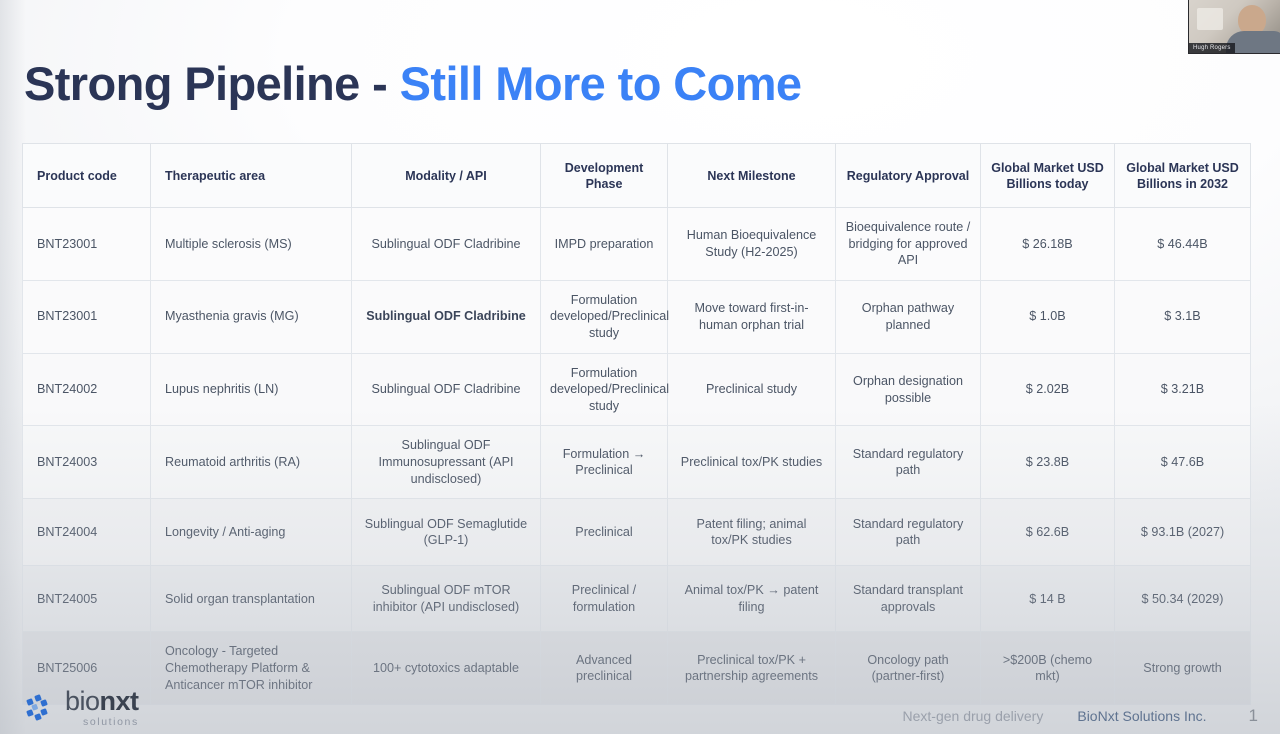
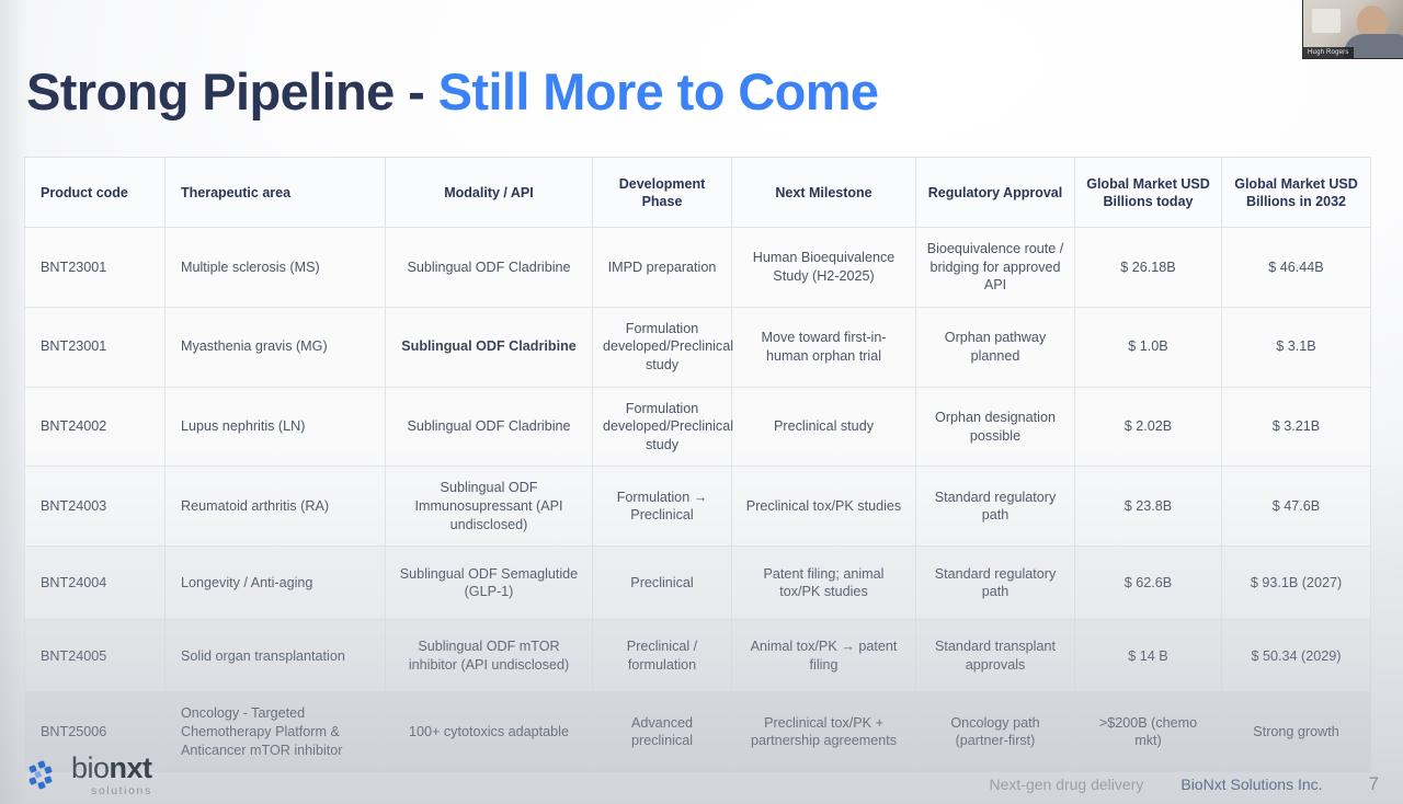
  Strong Pipeline - Still More to Come
  Product code	Therapeutic area	Modality / API	Development Phase	Next Milestone	Regulatory Approval	Global Market USD Billions today	Global Market USD Billions in 2032
  BNT23001	Multiple sclerosis (MS)	Sublingual ODF Cladribine	IMPD preparation	Human Bioequivalence Study (H2-2025)	Bioequivalence route / bridging for approved API	$ 26.18B	$ 46.44B
  BNT23001	Myasthenia gravis (MG)	Sublingual ODF Cladribine	Formulation developed/Preclinical study	Move toward first-in-human orphan trial	Orphan pathway planned	$ 1.0B	$ 3.1B
  BNT24002	Lupus nephritis (LN)	Sublingual ODF Cladribine	Formulation developed/Preclinical	Preclinical study	Orphan designation possible	$ 2.02B	$ 3.21B
  bionxt
  solutions
  Next-gen drug delivery
  BioNxt Solutions Inc.
- 1
+ 7
